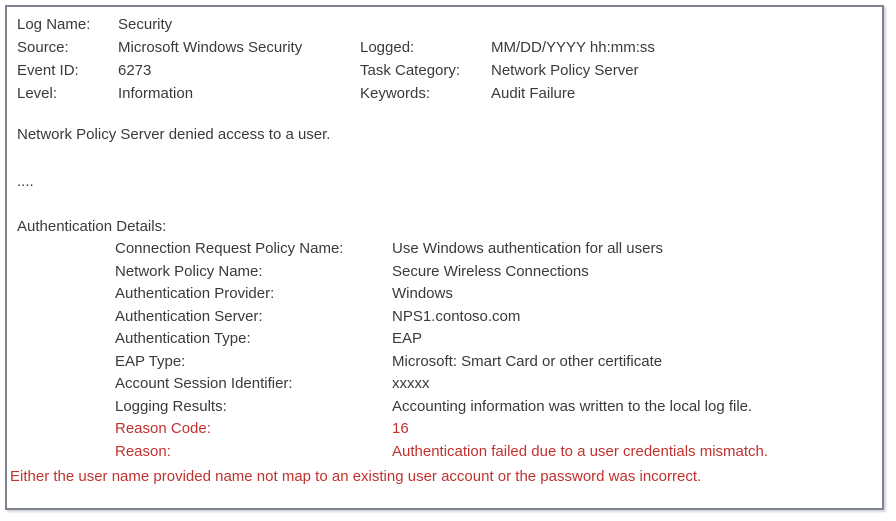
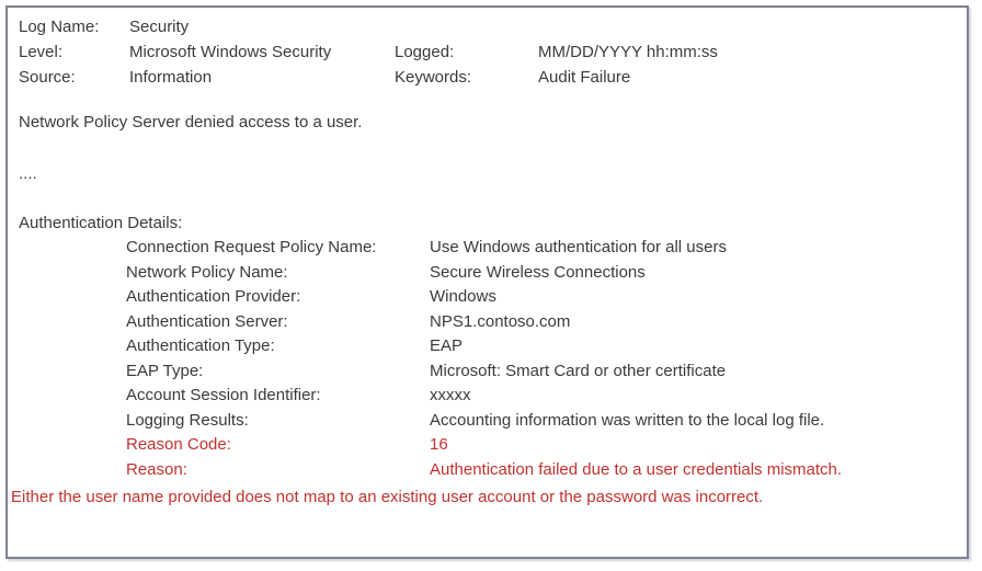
  Log Name:
  Security
- Source:
+ Level:
  Microsoft Windows Security
  Logged:
  MM/DD/YYYY hh:mm:ss
- Event ID:
- 6273
- Task Category:
- Network Policy Server
- Level:
+ Source:
  Information
  Keywords:
  Audit Failure
  Network Policy Server denied access to a user.
  ....
  Authentication Details:
  Connection Request Policy Name:
  Use Windows authentication for all users
  Network Policy Name:
  Secure Wireless Connections
  Authentication Provider:
  Windows
  Authentication Server:
  NPS1.contoso.com
  Authentication Type:
  EAP
  EAP Type:
  Microsoft: Smart Card or other certificate
  Account Session Identifier:
  xxxxx
  Logging Results:
  Accounting information was written to the local log file.
  Reason Code:
  16
  Reason:
  Authentication failed due to a user credentials mismatch.
- Either the user name provided name not map to an existing user account or the password was incorrect.
+ Either the user name provided does not map to an existing user account or the password was incorrect.
